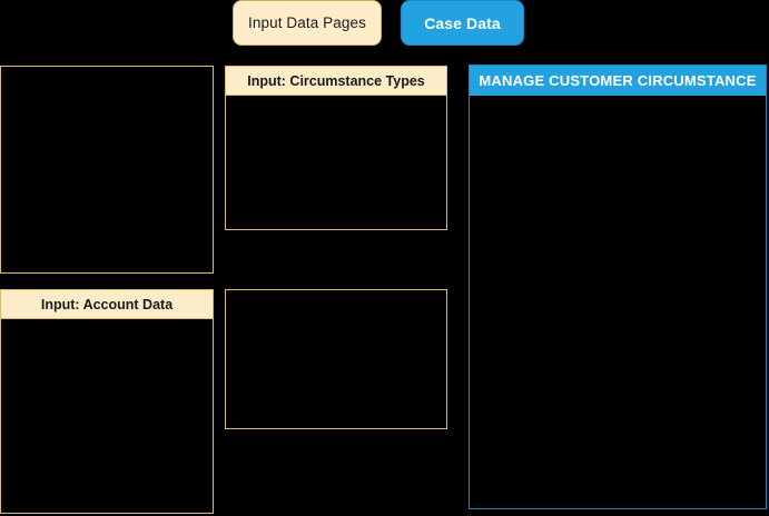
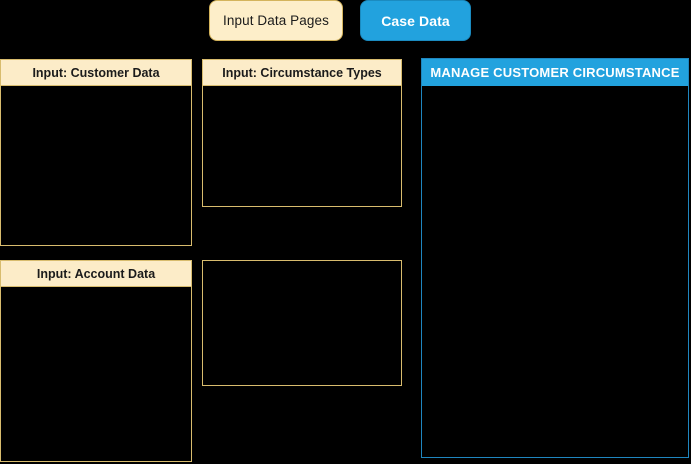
  Input Data Pages
  Case Data
+ Input: Customer Data
  Input: Account Data
  Input: Circumstance Types
  MANAGE CUSTOMER CIRCUMSTANCE
